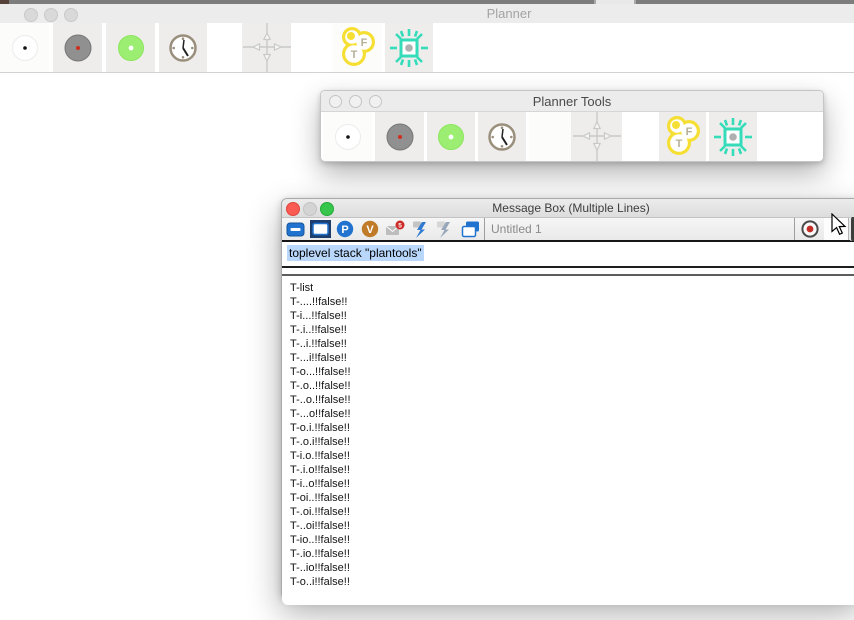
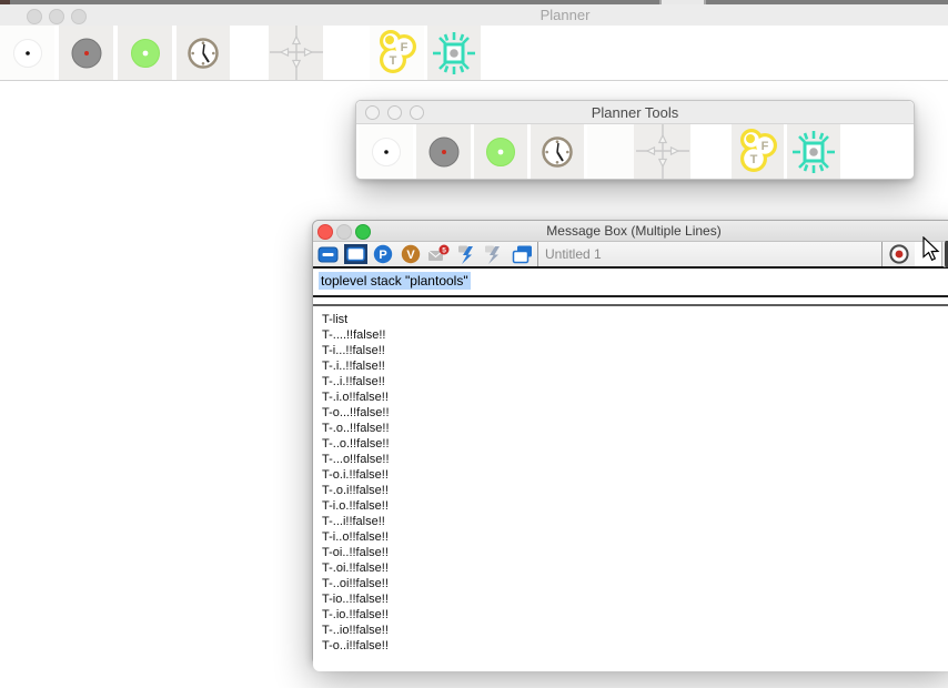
  Planner
  F
  T
  Planner Tools
  F
  T
  Message Box (Multiple Lines)
  P
  V
  Untitled 1
  toplevel stack "plantools"
  T-list
  T-....!!false!!
  T-i...!!false!!
  T-.i..!!false!!
  T-..i.!!false!!
- T-...i!!false!!
+ T-.i.o!!false!!
  T-o...!!false!!
  T-.o..!!false!!
  T-..o.!!false!!
  T-...o!!false!!
  T-o.i.!!false!!
  T-.o.i!!false!!
  T-i.o.!!false!!
- T-.i.o!!false!!
+ T-...i!!false!!
  T-i..o!!false!!
  T-oi..!!false!!
  T-.oi.!!false!!
  T-..oi!!false!!
  T-io..!!false!!
  T-.io.!!false!!
  T-..io!!false!!
  T-o..i!!false!!
